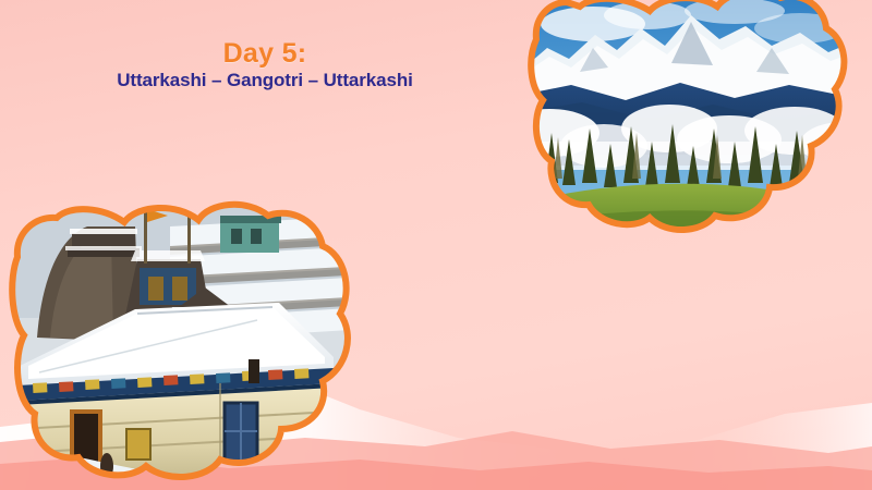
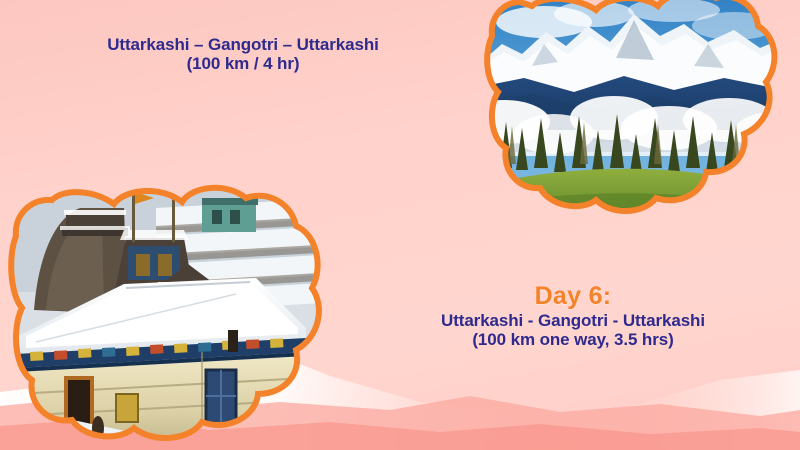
- Day 5:
  Uttarkashi – Gangotri – Uttarkashi
+ (100 km / 4 hr)
+ Day 6:
+ Uttarkashi - Gangotri - Uttarkashi
+ (100 km one way, 3.5 hrs)
